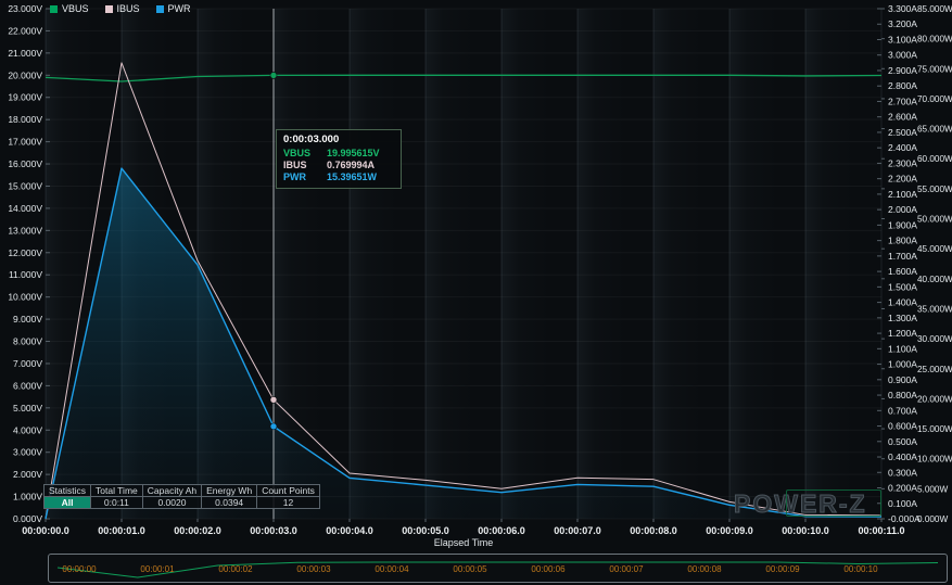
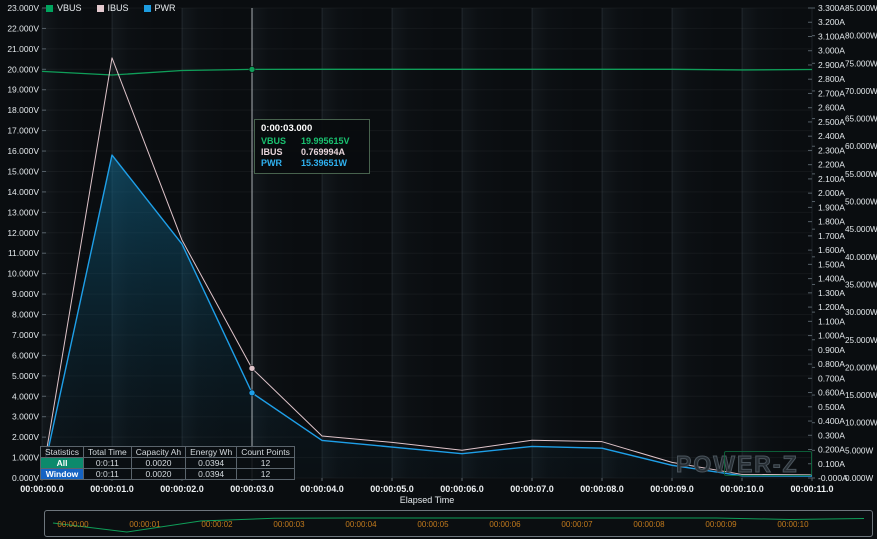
  23.000V
  22.000V
  21.000V
  20.000V
  19.000V
  18.000V
  17.000V
  16.000V
  15.000V
  14.000V
  13.000V
  12.000V
  11.000V
  10.000V
  9.000V
  8.000V
  7.000V
  6.000V
  5.000V
  4.000V
  3.000V
  2.000V
  1.000V
  0.000V
  3.300A
  3.200A
  3.100A
  3.000A
  2.900A
  2.800A
  2.700A
  2.600A
  2.500A
  2.400A
  2.300A
  2.200A
  2.100A
  2.000A
  1.900A
  1.800A
  1.700A
  1.600A
  1.500A
  1.400A
  1.300A
  1.200A
  1.100A
  1.000A
  0.900A
  0.800A
  0.700A
  0.600A
  0.500A
  0.400A
  0.300A
  0.200A
  0.100A
  -0.000A
  85.000W
  80.000W
  75.000W
  70.000W
  65.000W
  60.000W
  55.000W
  50.000W
  45.000W
  40.000W
  35.000W
  30.000W
  25.000W
  20.000W
  15.000W
  10.000W
  5.000W
  0.000W
  00:00:00.0
  00:00:01.0
  00:00:02.0
  00:00:03.0
  00:00:04.0
  00:00:05.0
  00:00:06.0
  00:00:07.0
  00:00:08.0
  00:00:09.0
  00:00:10.0
  00:00:11.0
  VBUS
  IBUS
  PWR
  0:00:03.000
  VBUS
  19.995615V
  IBUS
  0.769994A
  PWR
  15.39651W
  Statistics	Total Time	Capacity Ah	Energy Wh	Count Points
  All	0:0:11	0.0020	0.0394	12
+ Window	0:0:11	0.0020	0.0394	12
  POWER-Z
  Elapsed Time
  00:00:00
  00:00:01
  00:00:02
  00:00:03
  00:00:04
  00:00:05
  00:00:06
  00:00:07
  00:00:08
  00:00:09
  00:00:10
